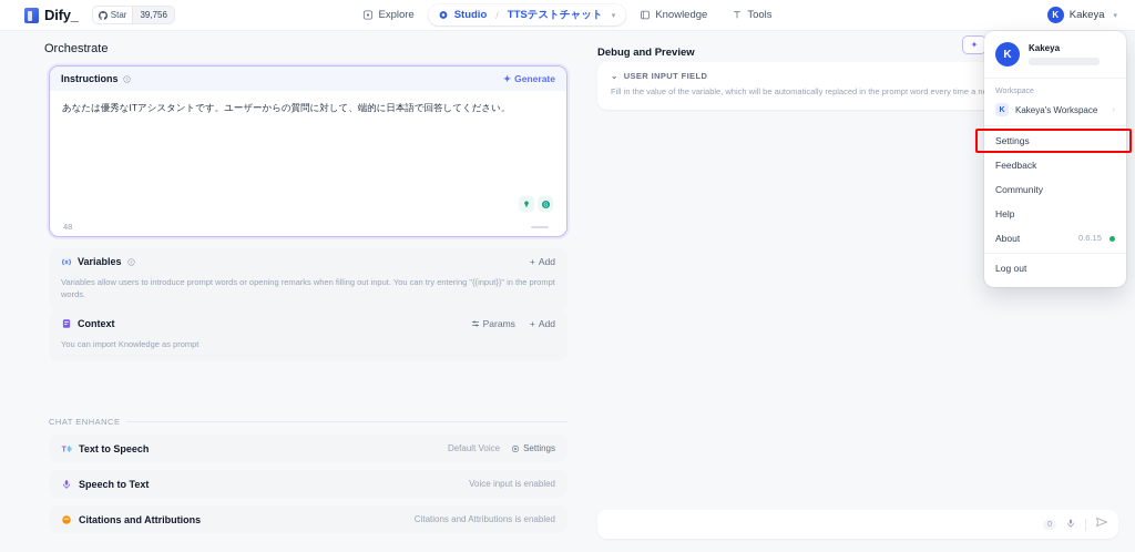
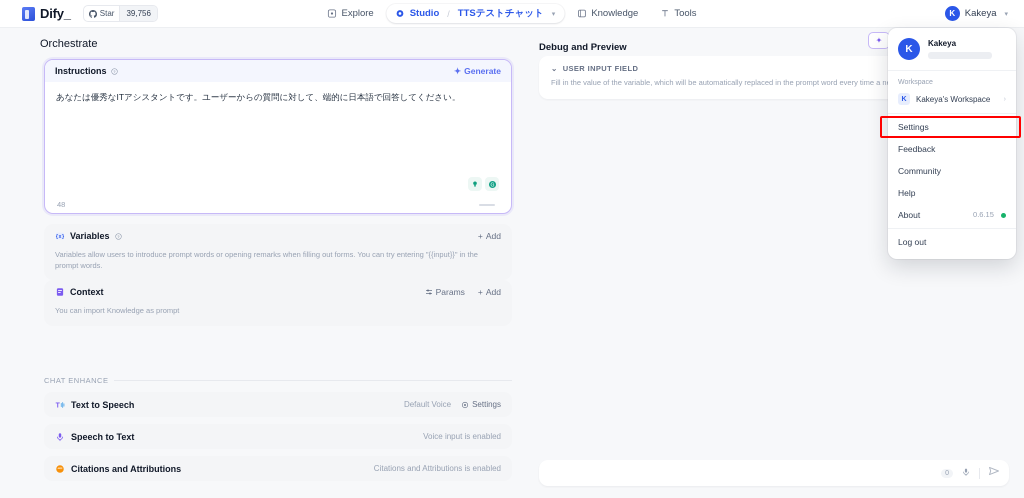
  Dify_
  Star
  39,756
  Explore
  Studio
  /
  TTSテストチャット
  Knowledge
  Tools
  K
  Kakeya
  Orchestrate
  Instructions
  ✦
  Generate
  あなたは優秀なITアシスタントです。ユーザーからの質問に対して、端的に日本語で回答してください。
  48
  Variables
  +
  Add
- Variables allow users to introduce prompt words or opening remarks when filling out input. You can try entering "{{input}}" in the prompt words.
+ Variables allow users to introduce prompt words or opening remarks when filling out forms. You can try entering "{{input}}" in the prompt words.
  Context
  Params
  +
  Add
  You can import Knowledge as prompt
  CHAT ENHANCE
  Text to Speech
  Default Voice
  Settings
  Speech to Text
  Voice input is enabled
  Citations and Attributions
  Citations and Attributions is enabled
  Debug and Preview
  ⌄
  USER INPUT FIELD
  Fill in the value of the variable, which will be automatically replaced in the prompt word every time a n
  ✦
  K
  Kakeya
  Kakeya's Workspace
  Settings
  Feedback
  Community
  Help
  About
  0.6.15
  Log out
